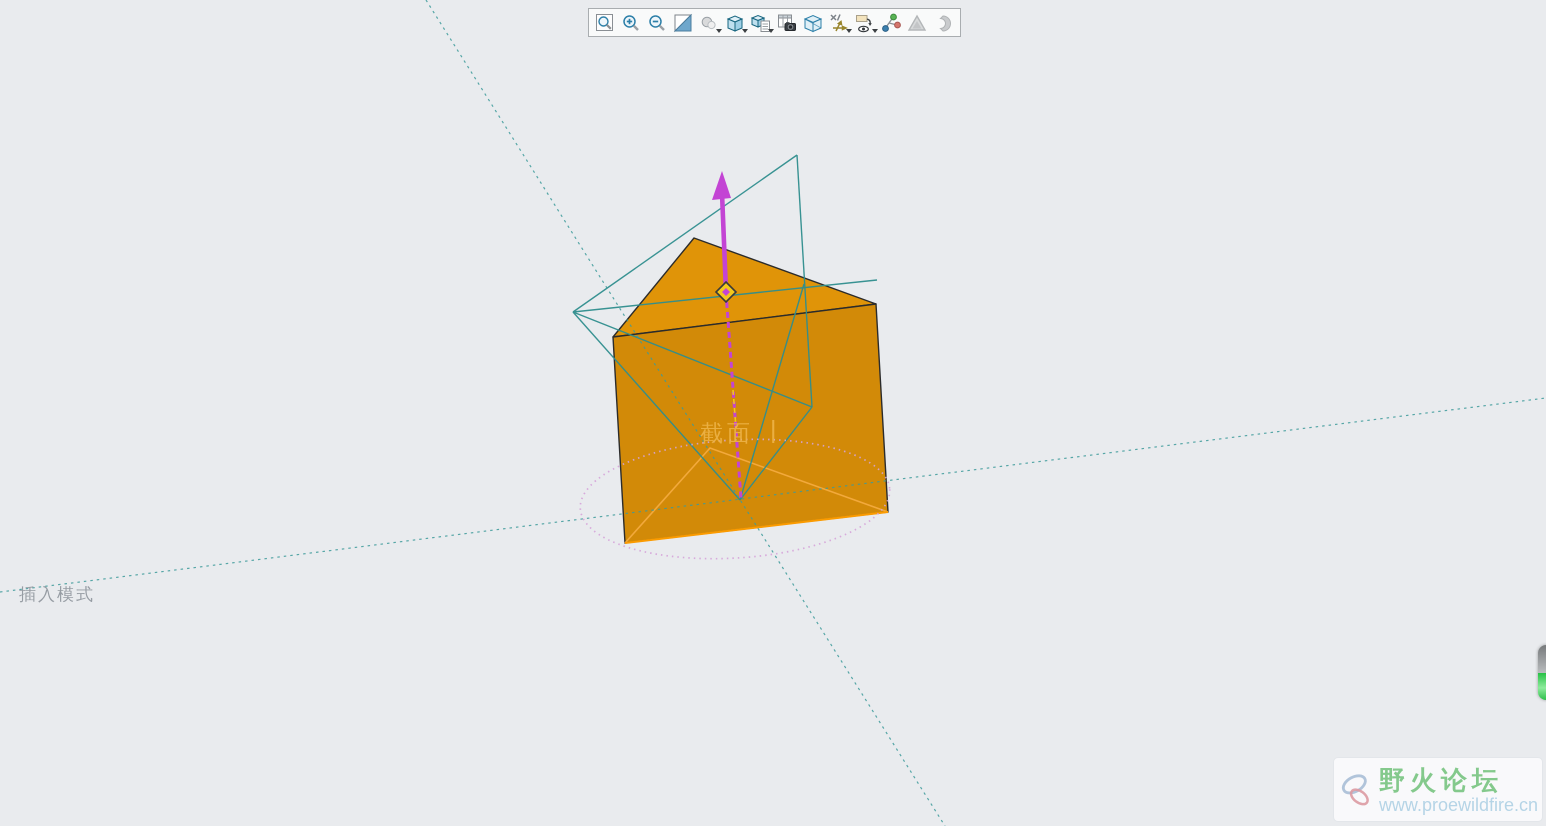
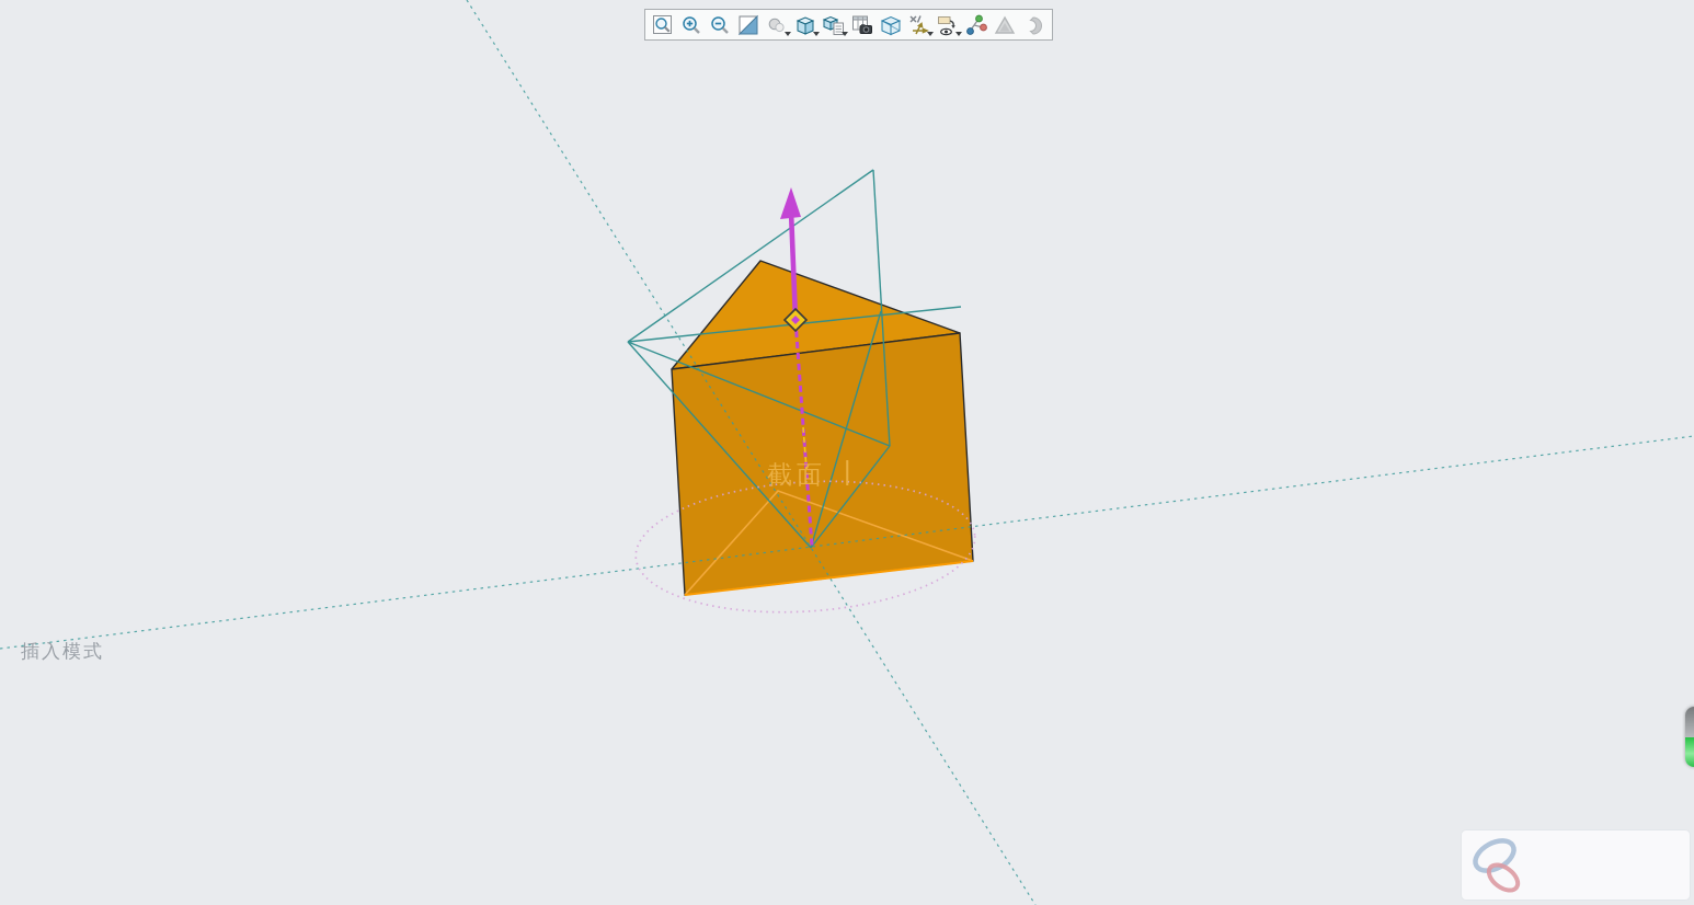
  插入模式
  截面
  |
- 野火论坛
- www.proewildfire.cn
